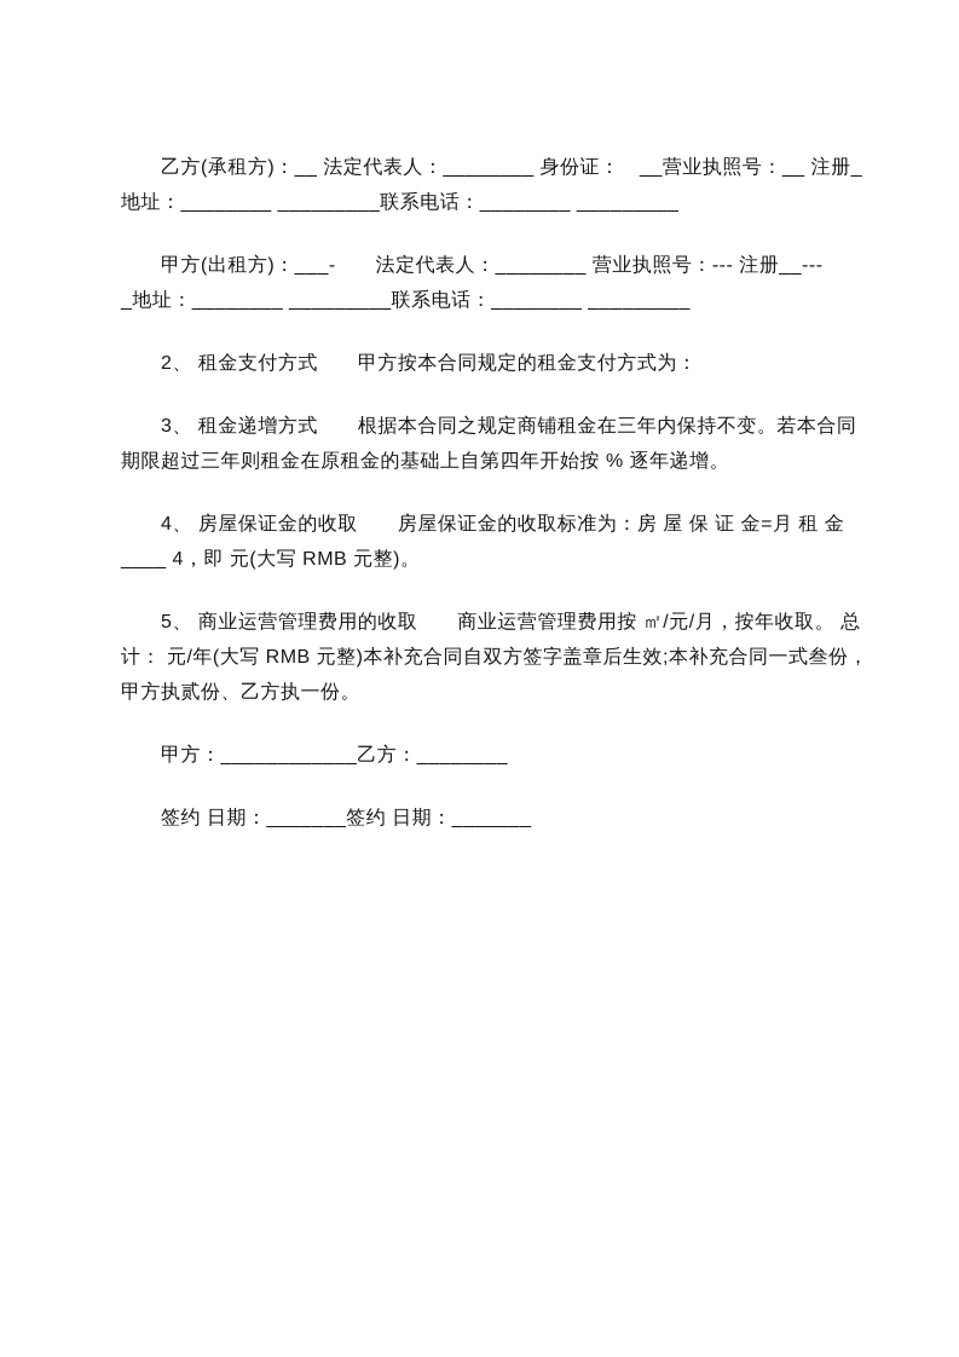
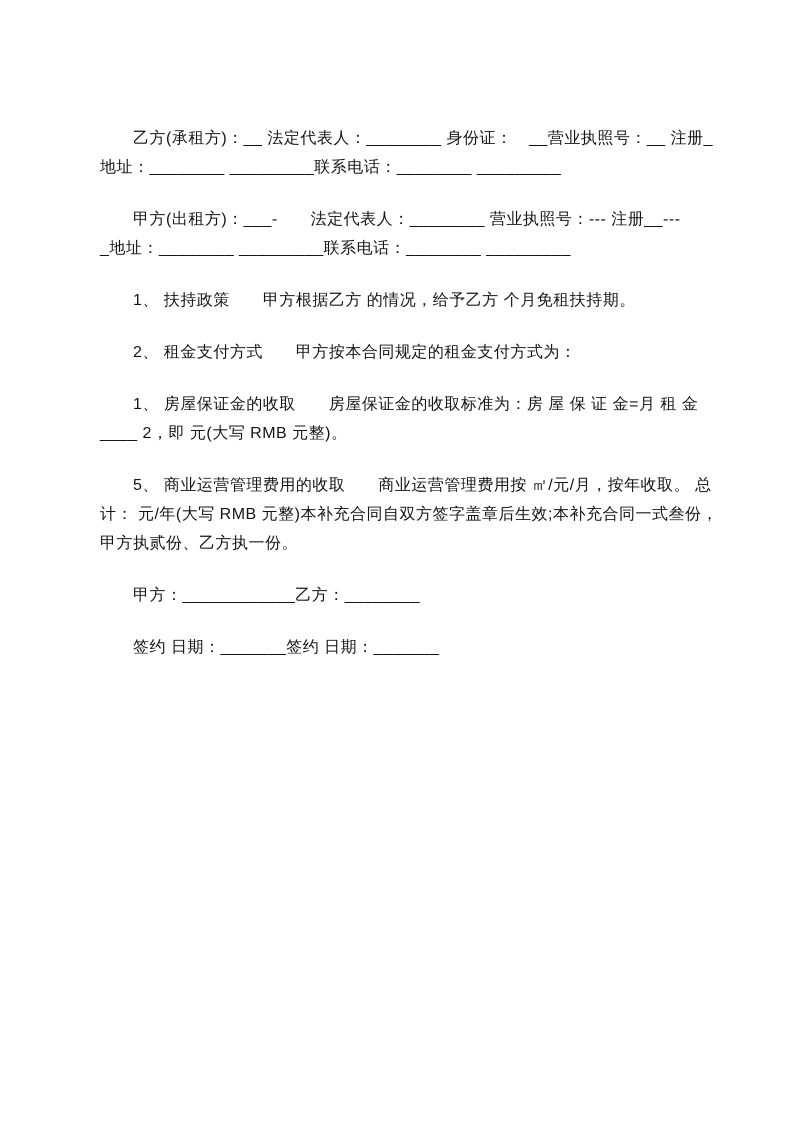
  乙方(承租方)：__ 法定代表人：________ 身份证： __营业执照号：__ 注册_
  地址：________ _________联系电话：________ _________
  甲方(出租方)：___- 法定代表人：________ 营业执照号：--- 注册__---
  _地址：________ _________联系电话：________ _________
+ 1、 扶持政策 甲方根据乙方 的情况，给予乙方 个月免租扶持期。
  2、 租金支付方式 甲方按本合同规定的租金支付方式为：
- 3、 租金递增方式 根据本合同之规定商铺租金在三年内保持不变。若本合同
- 期限超过三年则租金在原租金的基础上自第四年开始按 % 逐年递增。
- 4、 房屋保证金的收取 房屋保证金的收取标准为：房 屋 保 证 金=月 租 金
+ 1、 房屋保证金的收取 房屋保证金的收取标准为：房 屋 保 证 金=月 租 金
- ____ 4，即 元(大写 RMB 元整)。
+ ____ 2，即 元(大写 RMB 元整)。
  5、 商业运营管理费用的收取 商业运营管理费用按 ㎡/元/月，按年收取。 总
  计： 元/年(大写 RMB 元整)本补充合同自双方签字盖章后生效;本补充合同一式叁份，
  甲方执贰份、乙方执一份。
  甲方：____________乙方：________
  签约 日期：_______签约 日期：_______
